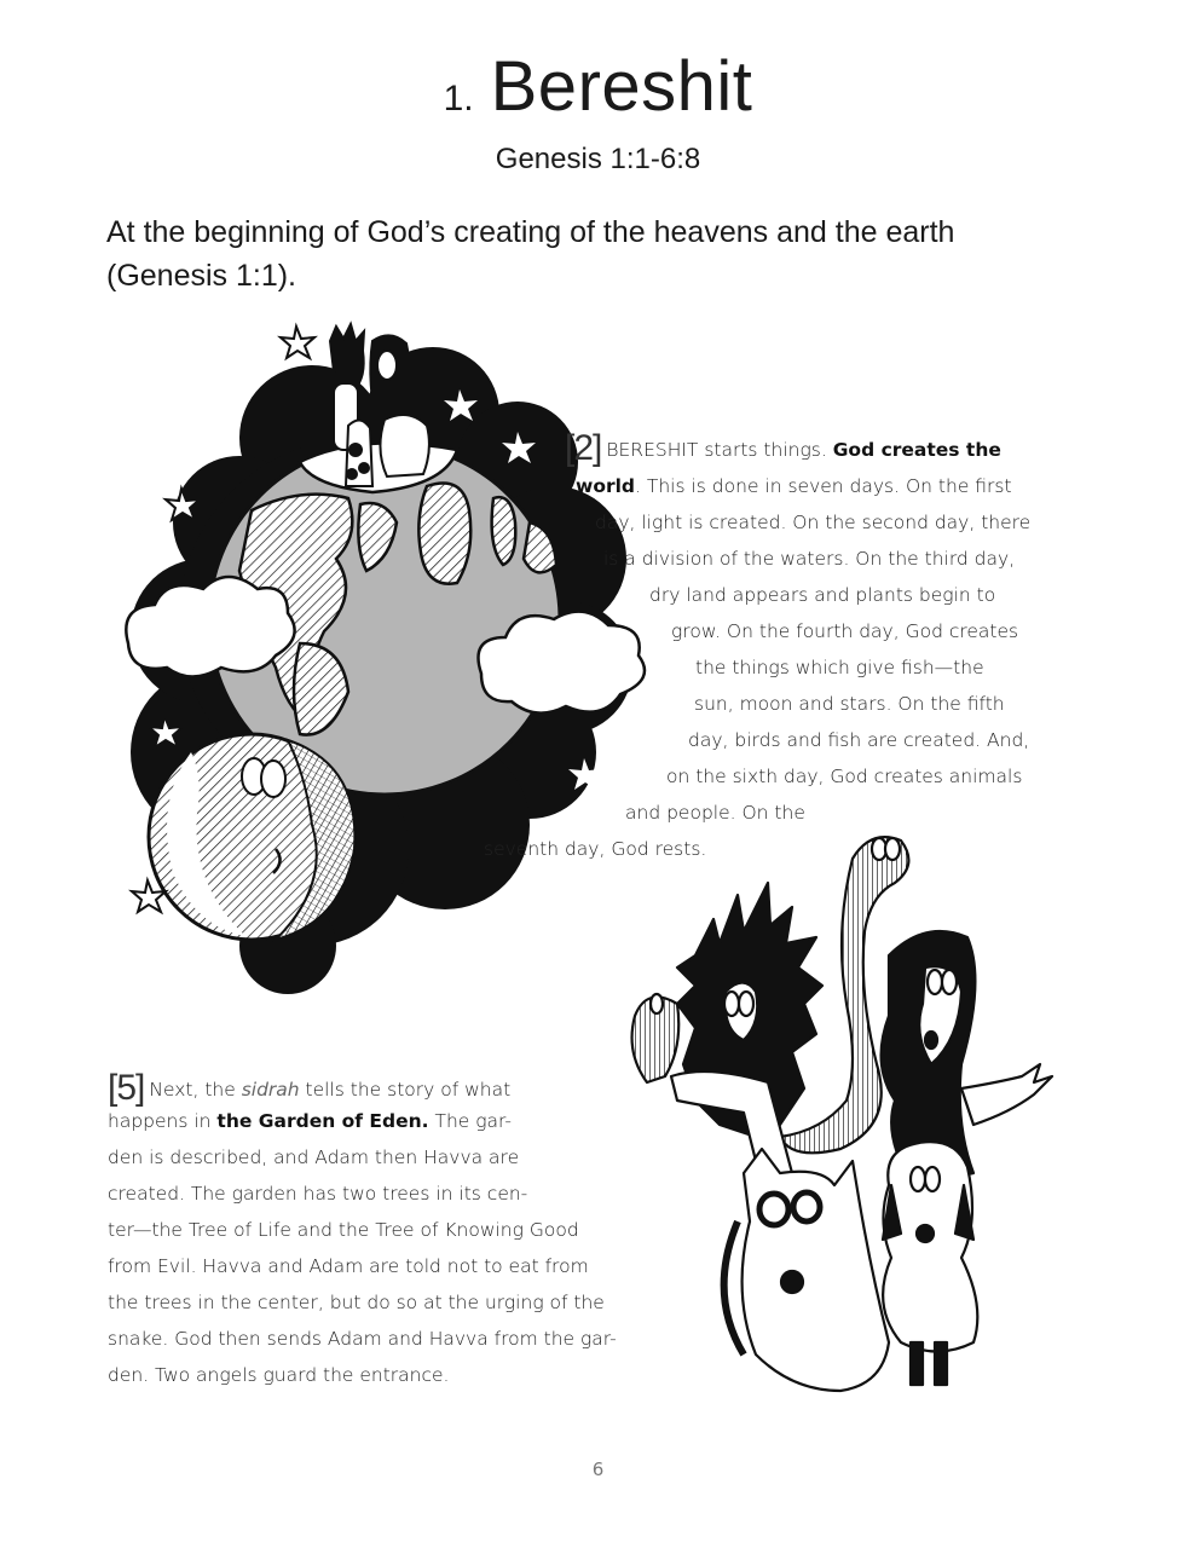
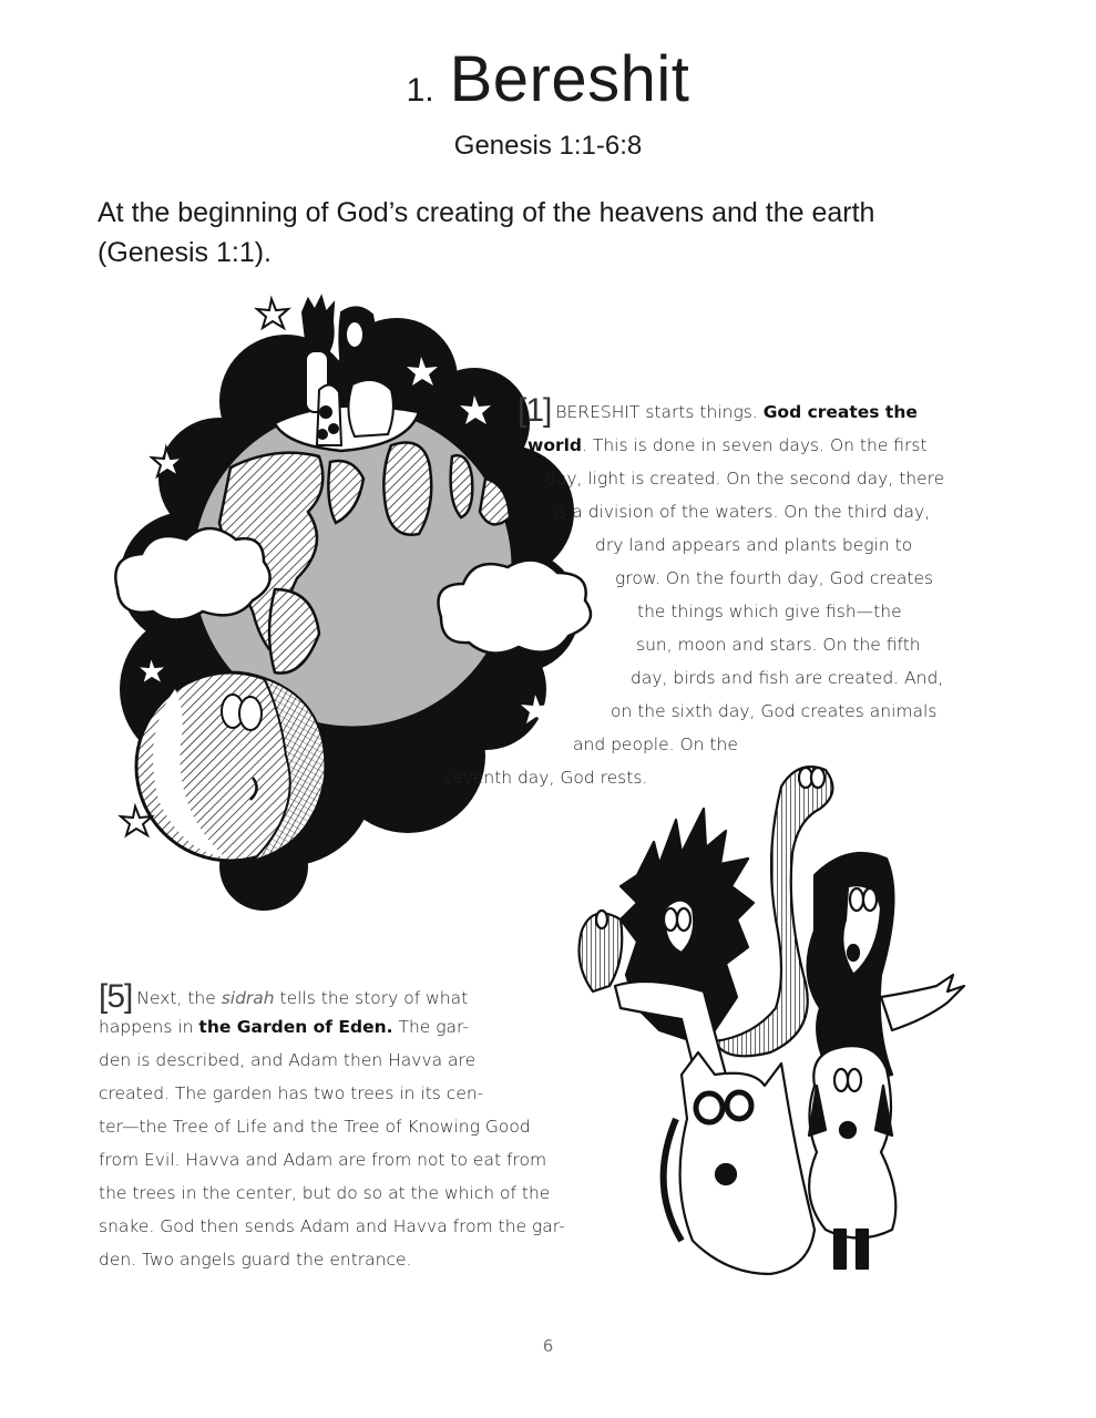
  1. Bereshit
  Genesis 1:1-6:8
  At the beginning of God’s creating of the heavens and the earth (Genesis 1:1).
- [2] BERESHIT starts things. God creates the
+ [1] BERESHIT starts things. God creates the
  world. This is done in seven days. On the first
  day, light is created. On the second day, there
  is a division of the waters. On the third day,
  dry land appears and plants begin to
  grow. On the fourth day, God creates
  the things which give fish—the
  sun, moon and stars. On the fifth
  day, birds and fish are created. And,
  on the sixth day, God creates animals
  and people. On the
  seventh day, God rests.
  [5] Next, the sidrah tells the story of what
  happens in the Garden of Eden. The gar-
  den is described, and Adam then Havva are
  created. The garden has two trees in its cen-
  ter—the Tree of Life and the Tree of Knowing Good
- from Evil. Havva and Adam are told not to eat from
+ from Evil. Havva and Adam are from not to eat from
- the trees in the center, but do so at the urging of the
+ the trees in the center, but do so at the which of the
  snake. God then sends Adam and Havva from the gar-
  den. Two angels guard the entrance.
  6
